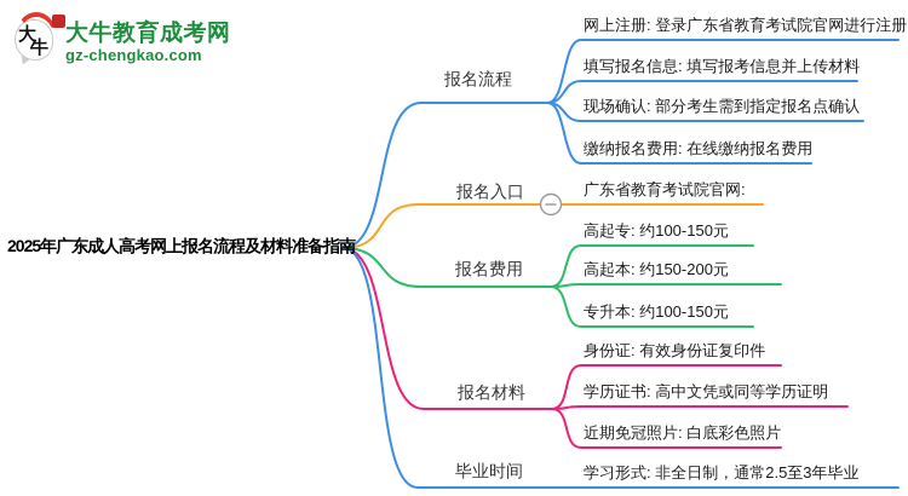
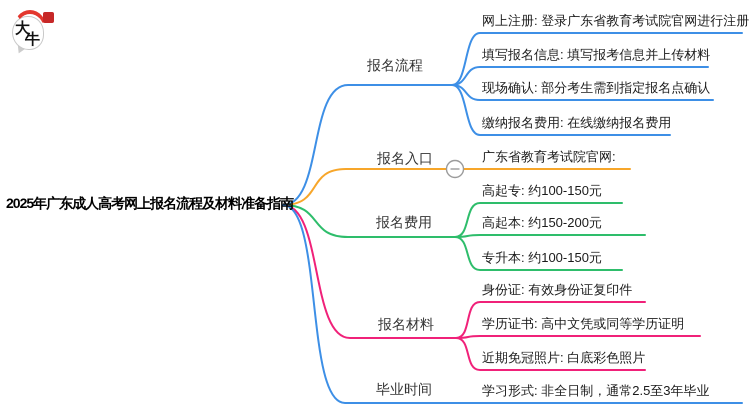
  大
  牛
- 大牛教育成考网
- gz-chengkao.com
  2025年广东成人高考网上报名流程及材料准备指南
  网上注册: 登录广东省教育考试院官网进行注册
  填写报名信息: 填写报考信息并上传材料
  现场确认: 部分考生需到指定报名点确认
  缴纳报名费用: 在线缴纳报名费用
  报名流程
  广东省教育考试院官网:
  报名入口
  高起专: 约100-150元
  高起本: 约150-200元
  专升本: 约100-150元
  报名费用
  身份证: 有效身份证复印件
  学历证书: 高中文凭或同等学历证明
  近期免冠照片: 白底彩色照片
  报名材料
  学习形式: 非全日制，通常2.5至3年毕业
  毕业时间
